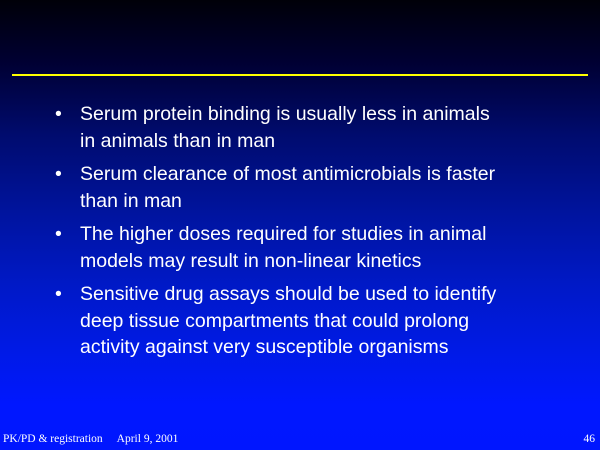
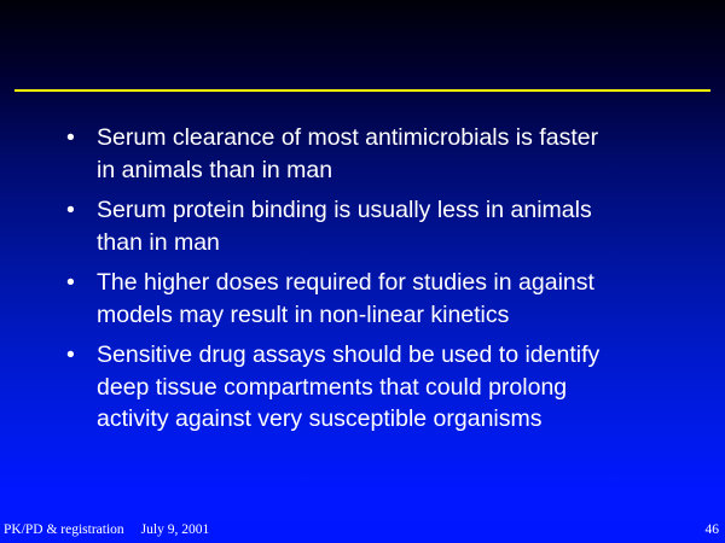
  •
- Serum protein binding is usually less in animals
+ Serum clearance of most antimicrobials is faster
  in animals than in man
  •
- Serum clearance of most antimicrobials is faster
+ Serum protein binding is usually less in animals
  than in man
  •
- The higher doses required for studies in animal
+ The higher doses required for studies in against
  models may result in non-linear kinetics
  •
  Sensitive drug assays should be used to identify
  deep tissue compartments that could prolong
  activity against very susceptible organisms
- PK/PD & registration April 9, 2001
+ PK/PD & registration July 9, 2001
  46
